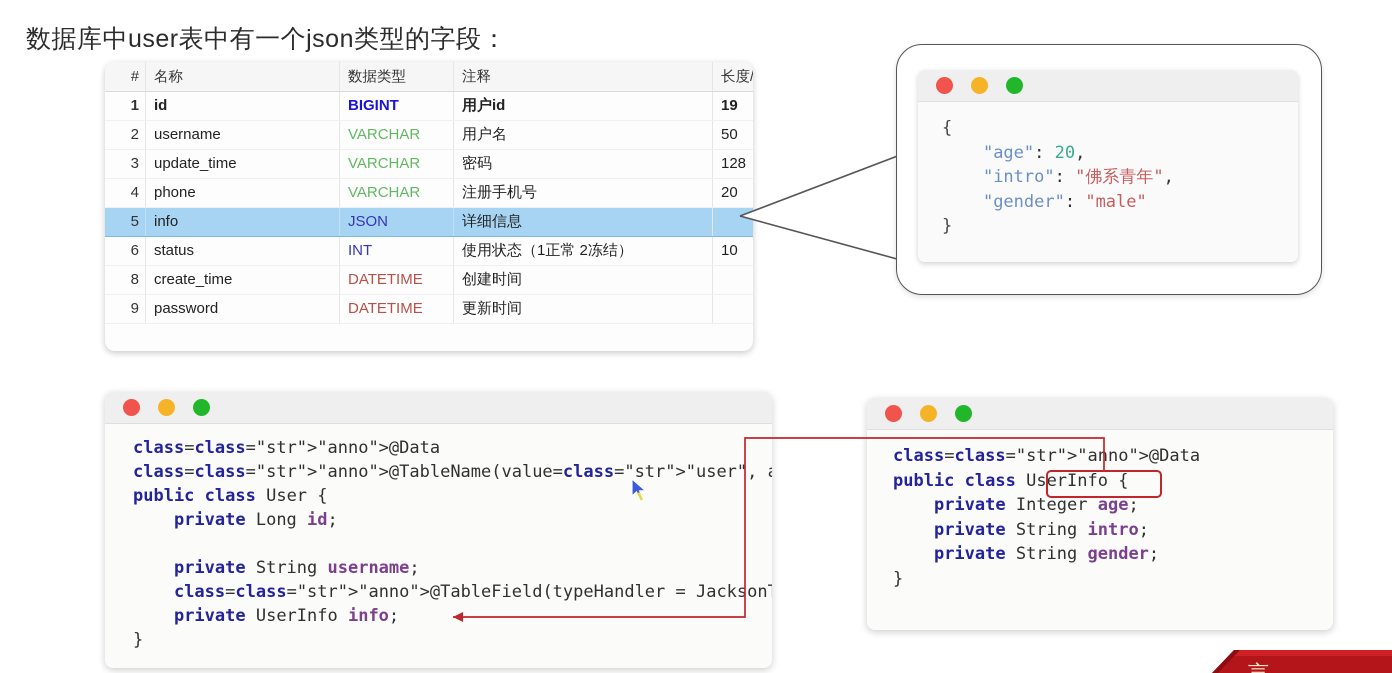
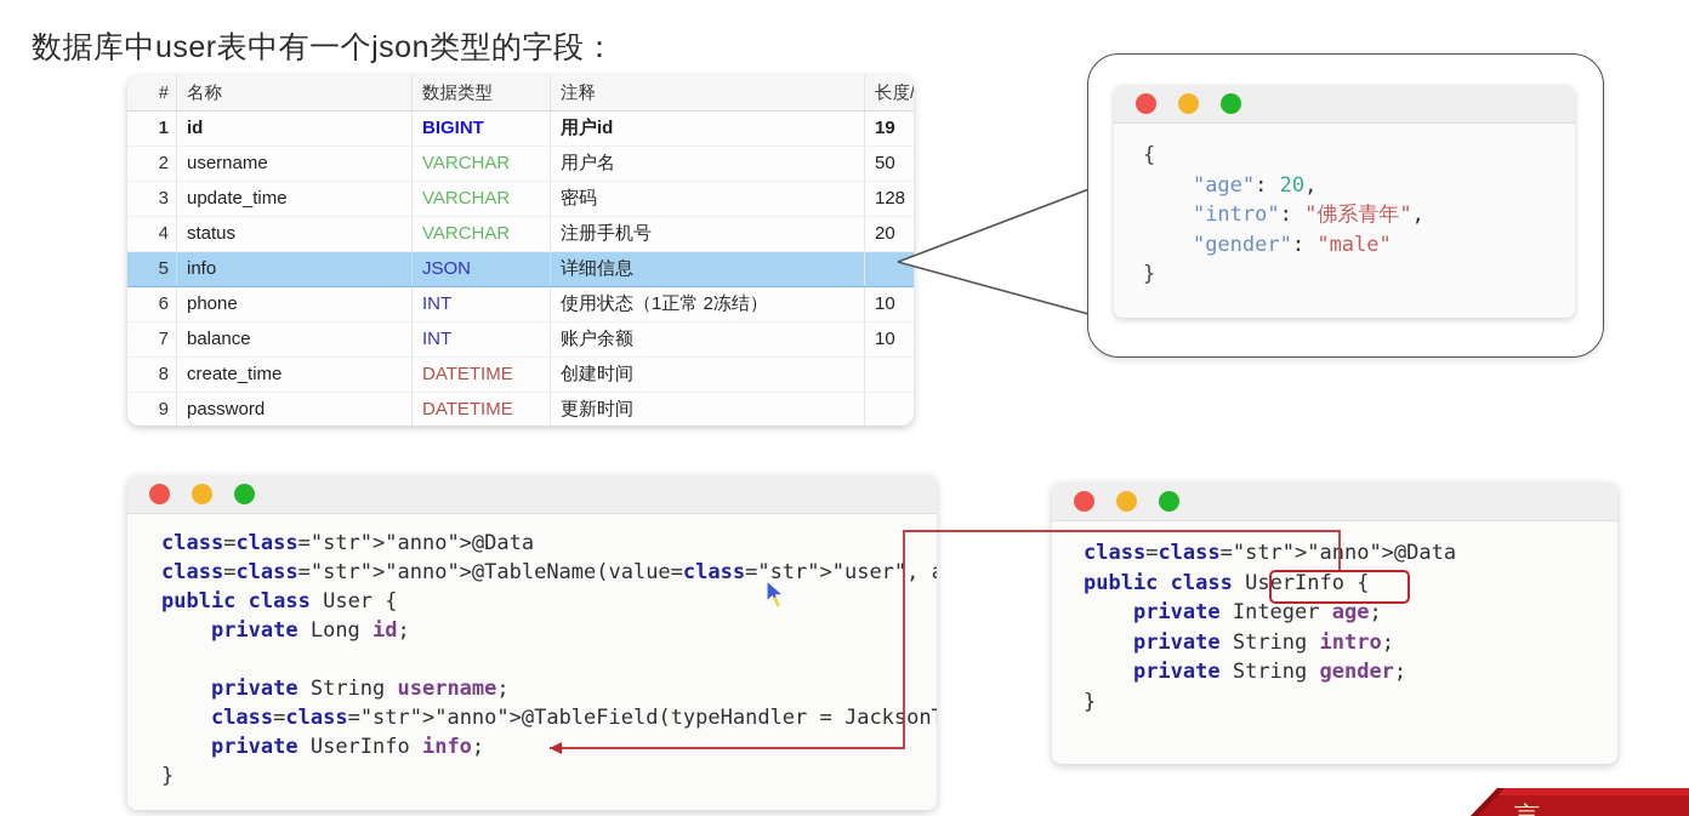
  数据库中user表中有一个json类型的字段：
  #	名称	数据类型	注释	长度/
  1	id	BIGINT	用户id	19
  2	username	VARCHAR	用户名	50
  3	update_time	VARCHAR	密码	128
- 4	phone	VARCHAR	注册手机号	20
+ 4	status	VARCHAR	注册手机号	20
  5	info	JSON	详细信息
- 6	status	INT	使用状态（1正常 2冻结）	10
+ 6	phone	INT	使用状态（1正常 2冻结）	10
+ 7	balance	INT	账户余额	10
  8	create_time	DATETIME	创建时间
  9	password	DATETIME	更新时间
  { "age": 20,
  "intro": "佛系青年",
  "gender": "male" }
  class=class="str">"anno">@Data
  class=class="str">"anno">@TableName(value=class="str">"user",
  public class User {
  private Long id;
  private String username;
  class=class="str">"anno">@TableField(typeHandler = Jackson
  private UserInfo info;
  }
  class=class="str">"anno">@Data
  public class UserInfo {
  private Integer age;
  private String intro;
  private String gender;
  }
